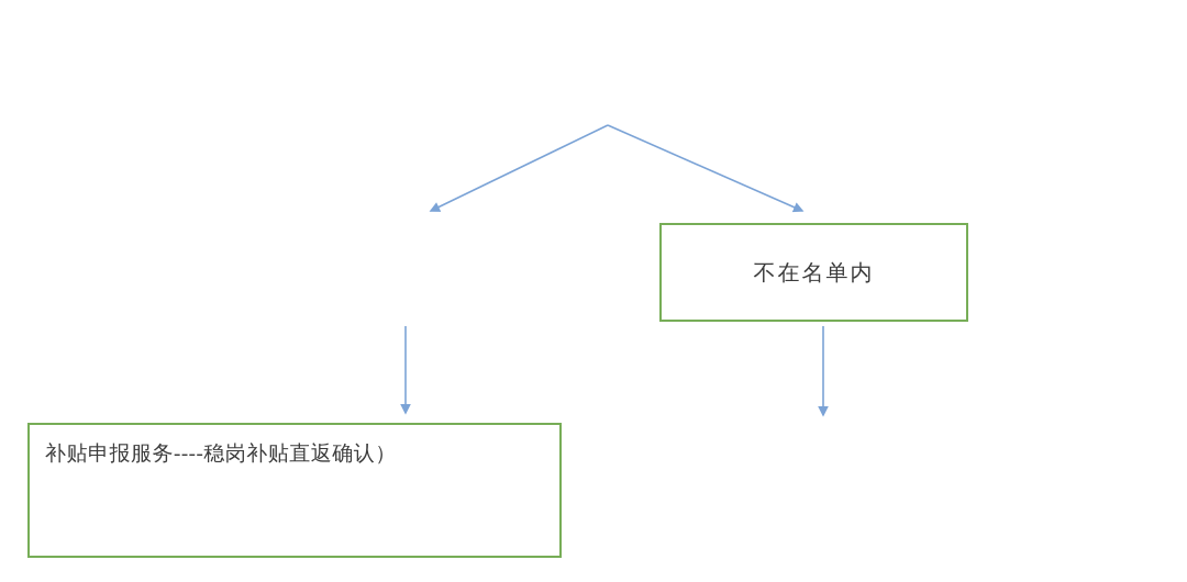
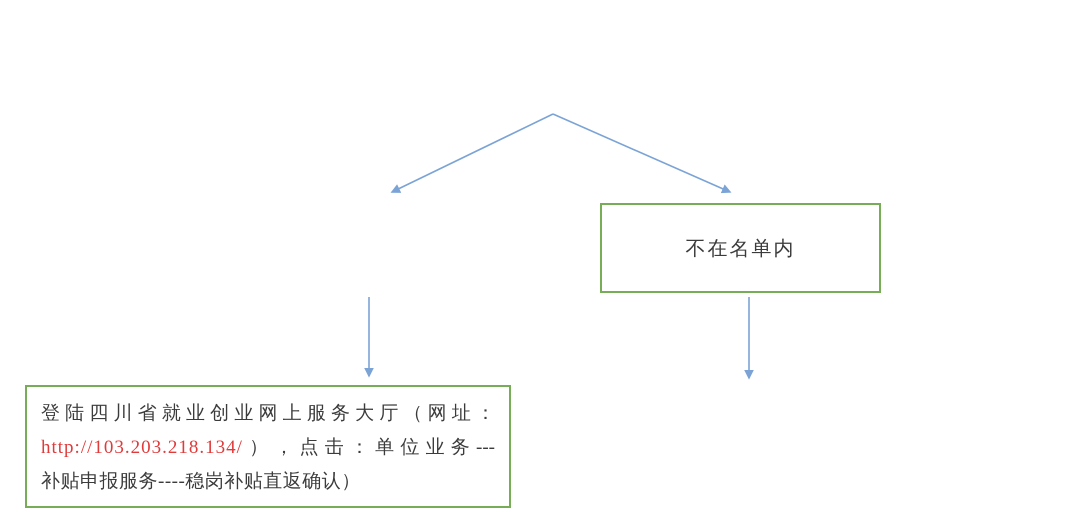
  不在名单内
+ 登陆四川省就业创业网上服务大厅（网址：
+ http://103.203.218.134/），点击：单位业务---
  补贴申报服务----稳岗补贴直返确认）
